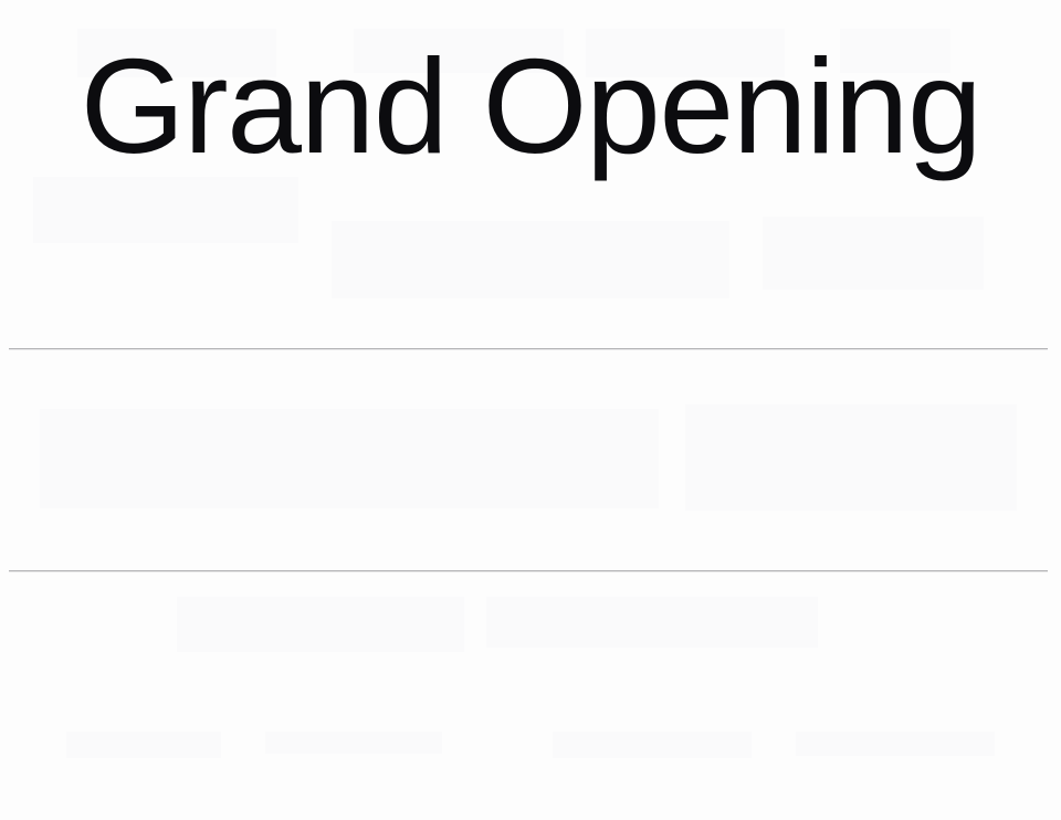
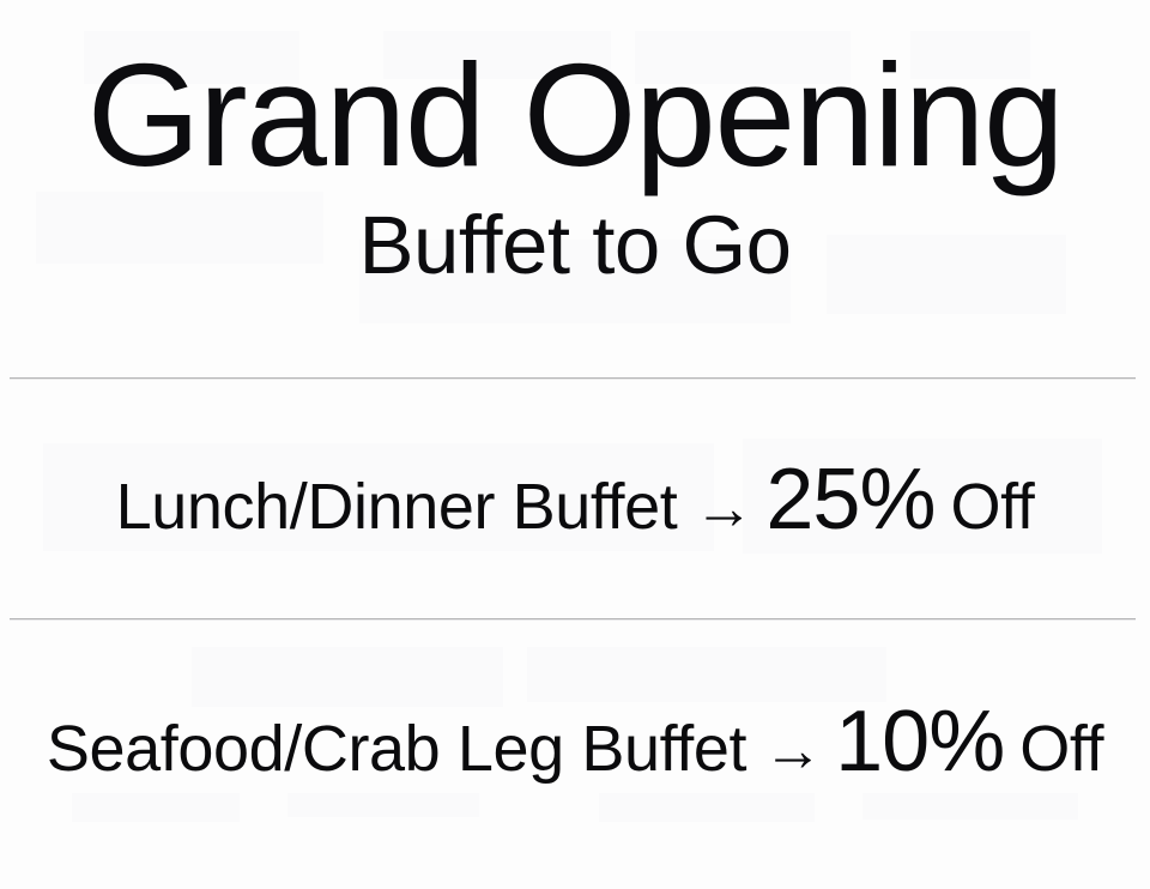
  Grand Opening
+ Buffet to Go
+ Lunch/Dinner Buffet → 25% Off
+ Seafood/Crab Leg Buffet → 10% Off
